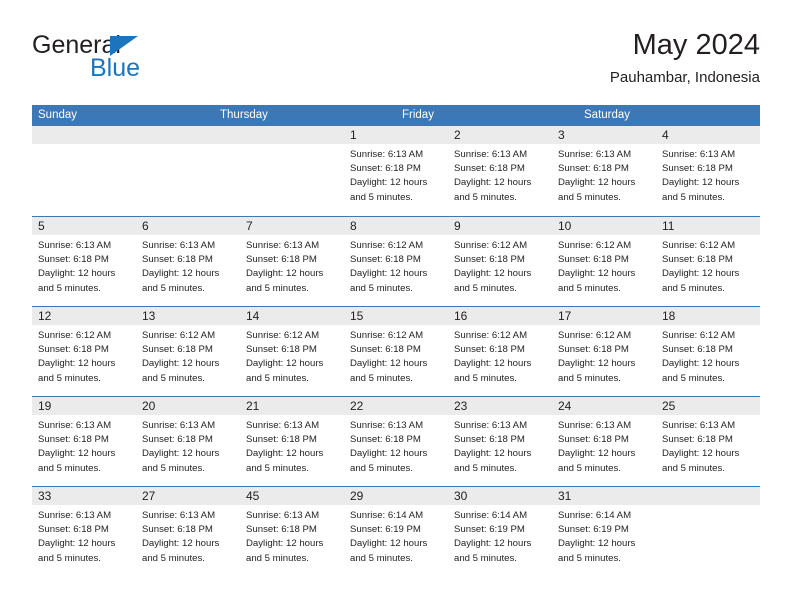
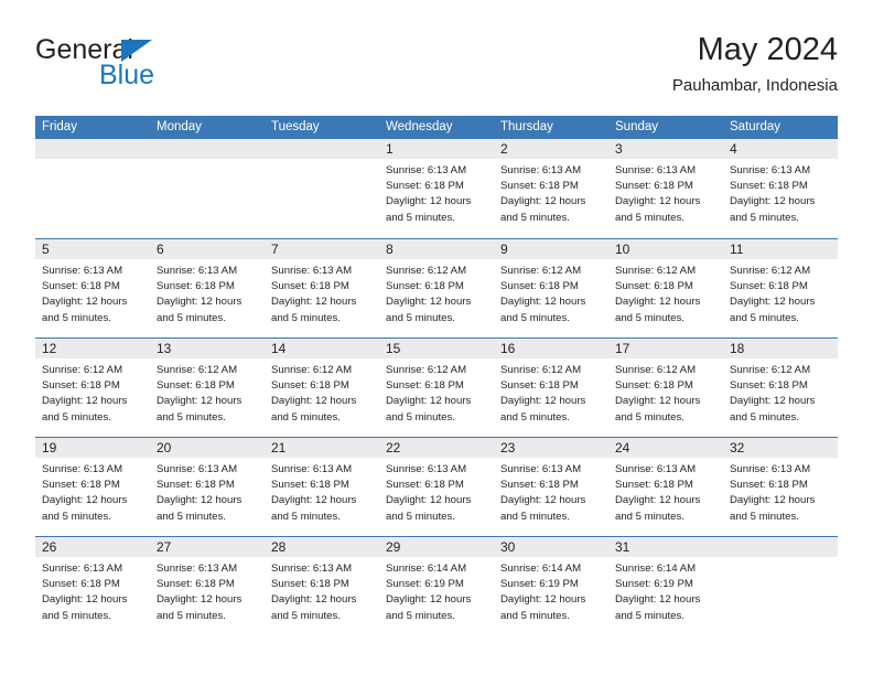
  General
  Blue
  May 2024
  Pauhambar, Indonesia
- Sunday
+ Friday
+ Monday
+ Tuesday
+ Wednesday
  Thursday
- Friday
+ Sunday
  Saturday
  1
  Sunrise: 6:13 AM
  Sunset: 6:18 PM
  Daylight: 12 hours
  and 5 minutes.
  2
  Sunrise: 6:13 AM
  Sunset: 6:18 PM
  Daylight: 12 hours
  and 5 minutes.
  3
  Sunrise: 6:13 AM
  Sunset: 6:18 PM
  Daylight: 12 hours
  and 5 minutes.
  4
  Sunrise: 6:13 AM
  Sunset: 6:18 PM
  Daylight: 12 hours
  and 5 minutes.
  5
  Sunrise: 6:13 AM
  Sunset: 6:18 PM
  Daylight: 12 hours
  and 5 minutes.
  6
  Sunrise: 6:13 AM
  Sunset: 6:18 PM
  Daylight: 12 hours
  and 5 minutes.
  7
  Sunrise: 6:13 AM
  Sunset: 6:18 PM
  Daylight: 12 hours
  and 5 minutes.
  8
  Sunrise: 6:12 AM
  Sunset: 6:18 PM
  Daylight: 12 hours
  and 5 minutes.
  9
  Sunrise: 6:12 AM
  Sunset: 6:18 PM
  Daylight: 12 hours
  and 5 minutes.
  10
  Sunrise: 6:12 AM
  Sunset: 6:18 PM
  Daylight: 12 hours
  and 5 minutes.
  11
  Sunrise: 6:12 AM
  Sunset: 6:18 PM
  Daylight: 12 hours
  and 5 minutes.
  12
  Sunrise: 6:12 AM
  Sunset: 6:18 PM
  Daylight: 12 hours
  and 5 minutes.
  13
  Sunrise: 6:12 AM
  Sunset: 6:18 PM
  Daylight: 12 hours
  and 5 minutes.
  14
  Sunrise: 6:12 AM
  Sunset: 6:18 PM
  Daylight: 12 hours
  and 5 minutes.
  15
  Sunrise: 6:12 AM
  Sunset: 6:18 PM
  Daylight: 12 hours
  and 5 minutes.
  16
  Sunrise: 6:12 AM
  Sunset: 6:18 PM
  Daylight: 12 hours
  and 5 minutes.
  17
  Sunrise: 6:12 AM
  Sunset: 6:18 PM
  Daylight: 12 hours
  and 5 minutes.
  18
  Sunrise: 6:12 AM
  Sunset: 6:18 PM
  Daylight: 12 hours
  and 5 minutes.
  19
  Sunrise: 6:13 AM
  Sunset: 6:18 PM
  Daylight: 12 hours
  and 5 minutes.
  20
  Sunrise: 6:13 AM
  Sunset: 6:18 PM
  Daylight: 12 hours
  and 5 minutes.
  21
  Sunrise: 6:13 AM
  Sunset: 6:18 PM
  Daylight: 12 hours
  and 5 minutes.
  22
  Sunrise: 6:13 AM
  Sunset: 6:18 PM
  Daylight: 12 hours
  and 5 minutes.
  23
  Sunrise: 6:13 AM
  Sunset: 6:18 PM
  Daylight: 12 hours
  and 5 minutes.
  24
  Sunrise: 6:13 AM
  Sunset: 6:18 PM
  Daylight: 12 hours
  and 5 minutes.
- 25
+ 32
  Sunrise: 6:13 AM
  Sunset: 6:18 PM
  Daylight: 12 hours
  and 5 minutes.
- 33
+ 26
  Sunrise: 6:13 AM
  Sunset: 6:18 PM
  Daylight: 12 hours
  and 5 minutes.
  27
  Sunrise: 6:13 AM
  Sunset: 6:18 PM
  Daylight: 12 hours
  and 5 minutes.
- 45
+ 28
  Sunrise: 6:13 AM
  Sunset: 6:18 PM
  Daylight: 12 hours
  and 5 minutes.
  29
  Sunrise: 6:14 AM
  Sunset: 6:19 PM
  Daylight: 12 hours
  and 5 minutes.
  30
  Sunrise: 6:14 AM
  Sunset: 6:19 PM
  Daylight: 12 hours
  and 5 minutes.
  31
  Sunrise: 6:14 AM
  Sunset: 6:19 PM
  Daylight: 12 hours
  and 5 minutes.
